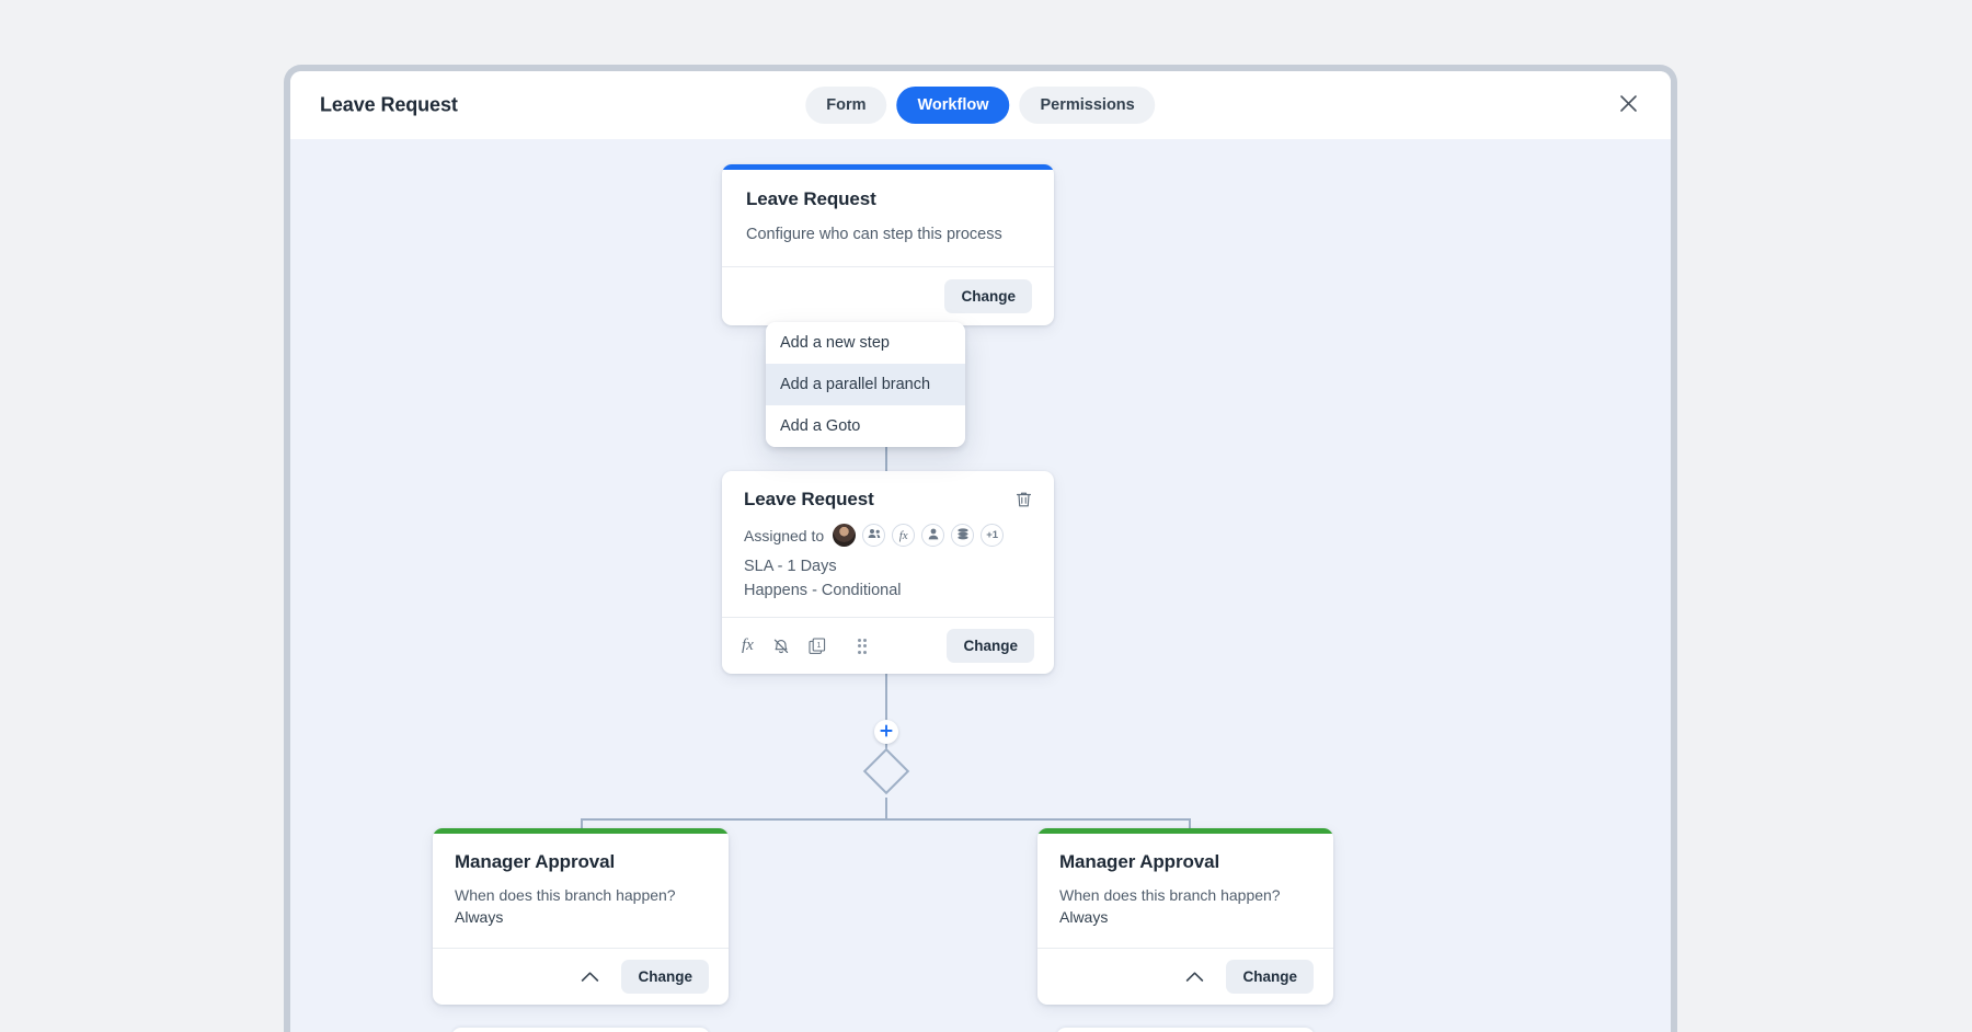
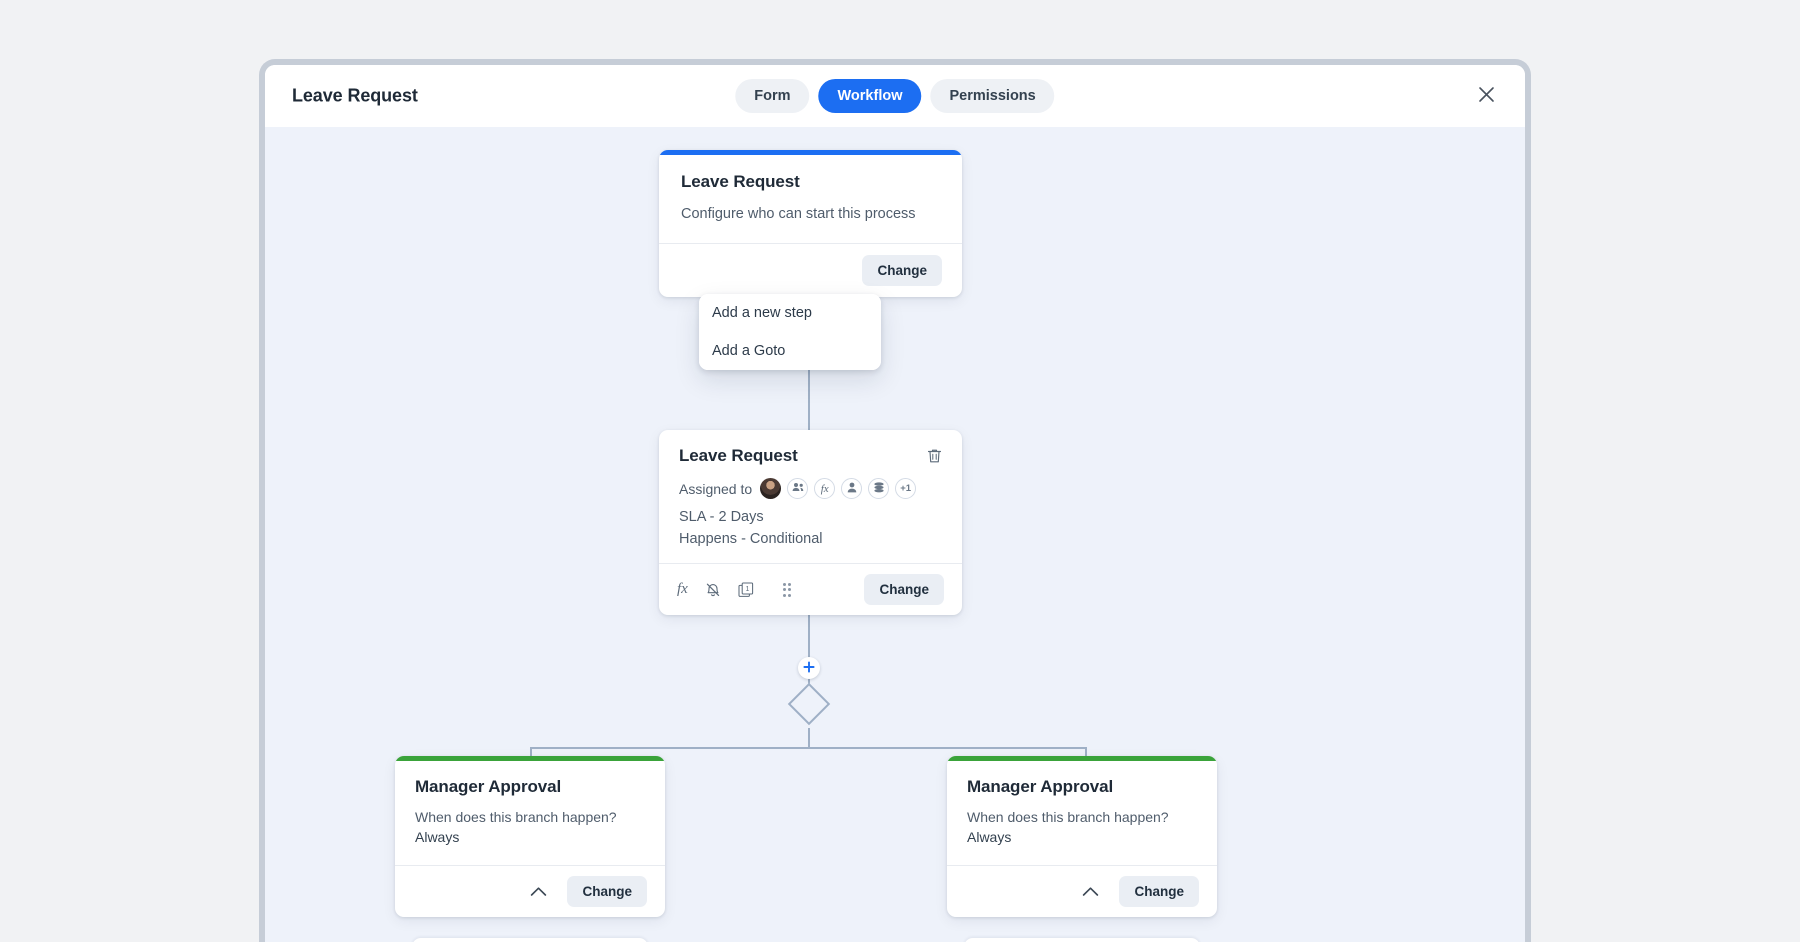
  Leave Request
  Form
  Workflow
  Permissions
  Leave Request
- Configure who can step this process
+ Configure who can start this process
  Change
  Add a new step
- Add a parallel branch
  Add a Goto
  Leave Request
  Assigned to
  fx
  +1
- SLA - 1 Days
+ SLA - 2 Days
  Happens - Conditional
  fx
  Change
  Manager Approval
  When does this branch happen?
  Always
  Change
  Manager Approval
  When does this branch happen?
  Always
  Change
